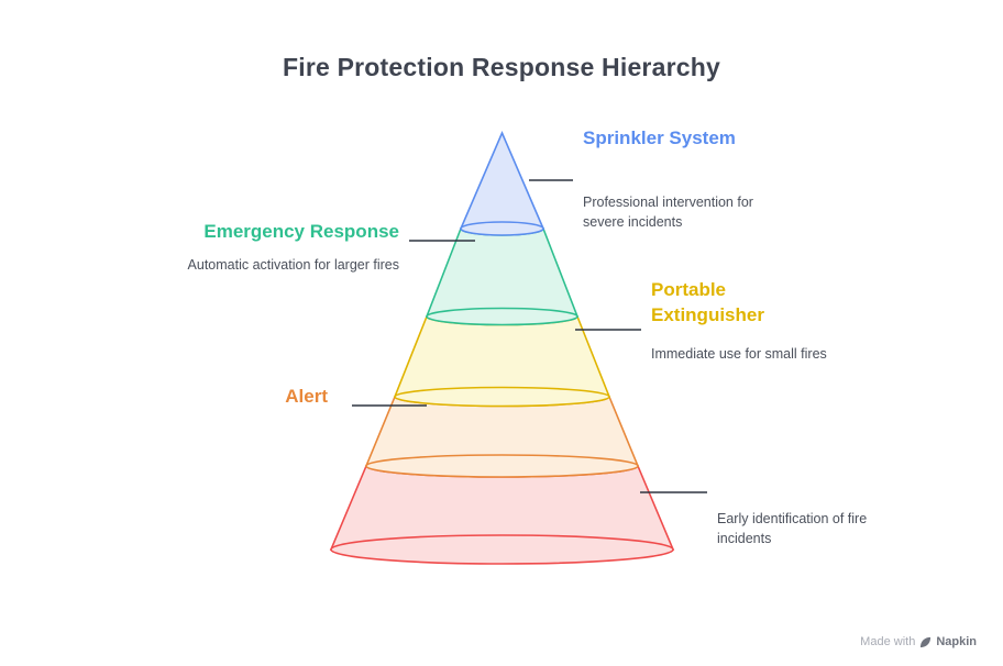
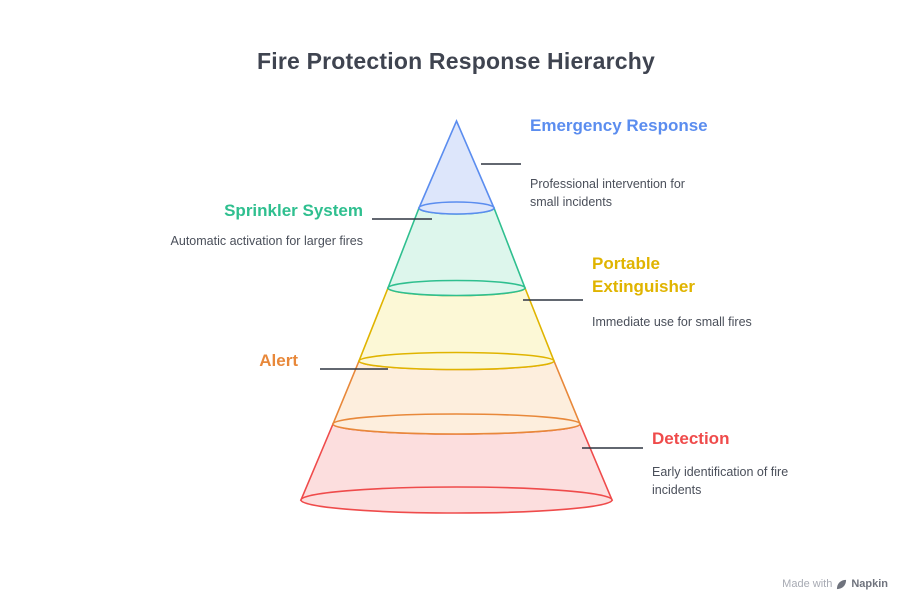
  Fire Protection Response Hierarchy
- Sprinkler System
+ Emergency Response
- Professional intervention for severe incidents
+ Professional intervention for small incidents
- Emergency Response
+ Sprinkler System
  Automatic activation for larger fires
  Portable Extinguisher
  Immediate use for small fires
  Alert
+ Detection
  Early identification of fire incidents
  Made with
  Napkin
